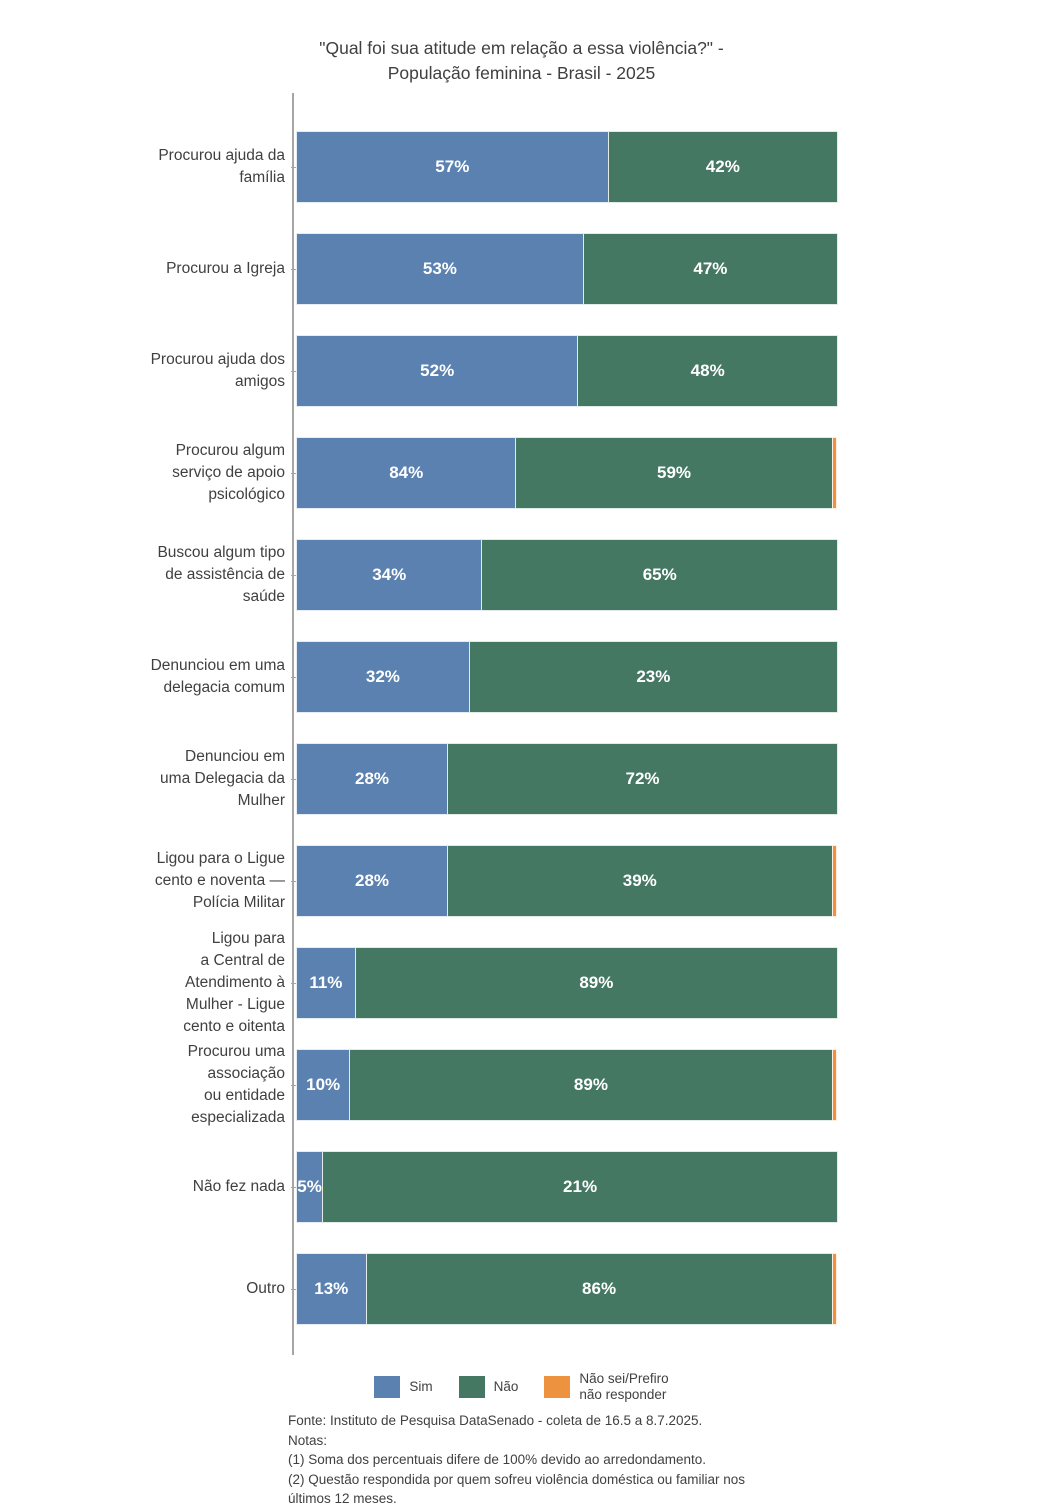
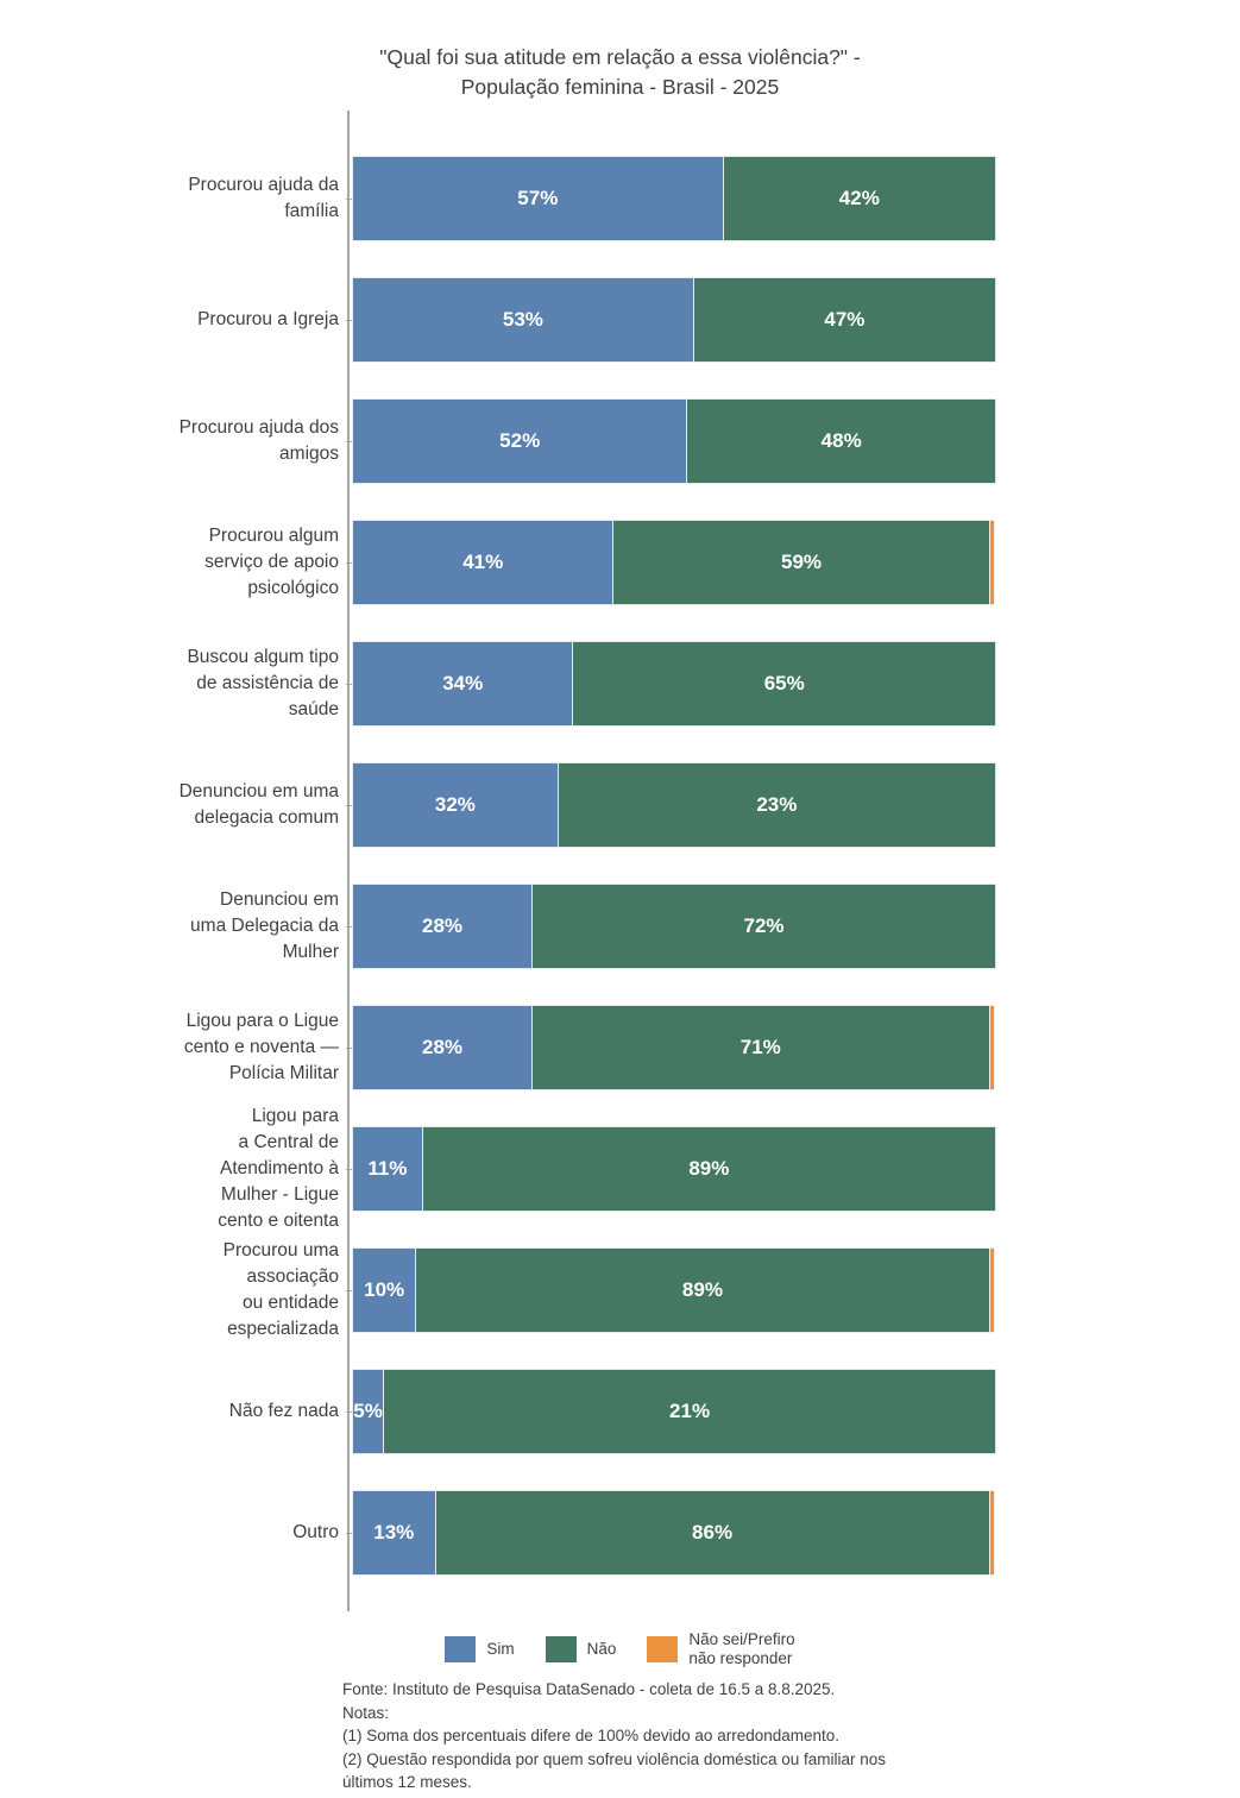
  "Qual foi sua atitude em relação a essa violência?" -
  População feminina - Brasil - 2025
  57%
  42%
  53%
  47%
  52%
  48%
- 84%
+ 41%
  59%
  34%
  65%
  32%
  23%
  28%
  72%
  28%
- 39%
+ 71%
  11%
  89%
  10%
  89%
  5%
  21%
  13%
  86%
  Procurou ajuda da
  família
  Procurou a Igreja
  Procurou ajuda dos
  amigos
  Procurou algum
  serviço de apoio
  psicológico
  Buscou algum tipo
  de assistência de
  saúde
  Denunciou em uma
  delegacia comum
  Denunciou em
  uma Delegacia da
  Mulher
  Ligou para o Ligue
  cento e noventa —
  Polícia Militar
  Ligou para
  a Central de
  Atendimento à
  Mulher - Ligue
  cento e oitenta
  Procurou uma
  associação
  ou entidade
  especializada
  Não fez nada
  Outro
  Sim
  Não
  Não sei/Prefiro
  não responder
- Fonte: Instituto de Pesquisa DataSenado - coleta de 16.5 a 8.7.2025.
+ Fonte: Instituto de Pesquisa DataSenado - coleta de 16.5 a 8.8.2025.
  Notas:
  (1) Soma dos percentuais difere de 100% devido ao arredondamento.
  (2) Questão respondida por quem sofreu violência doméstica ou familiar nos
  últimos 12 meses.
